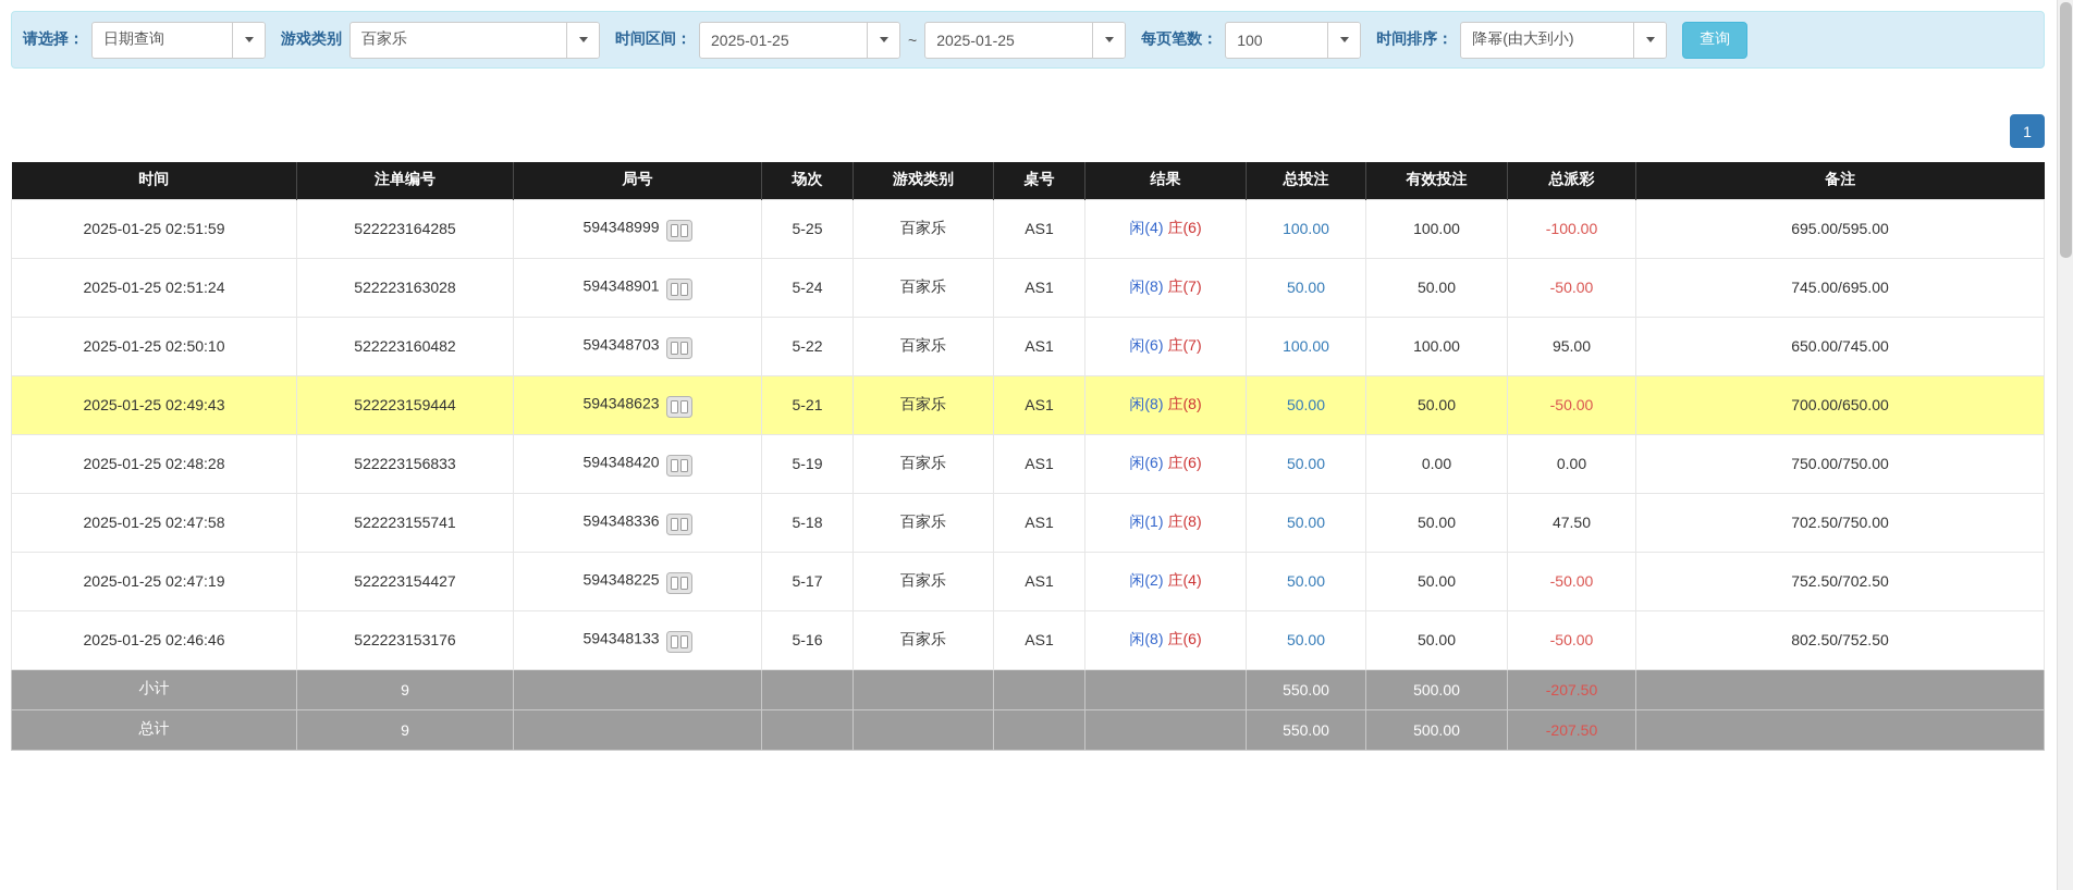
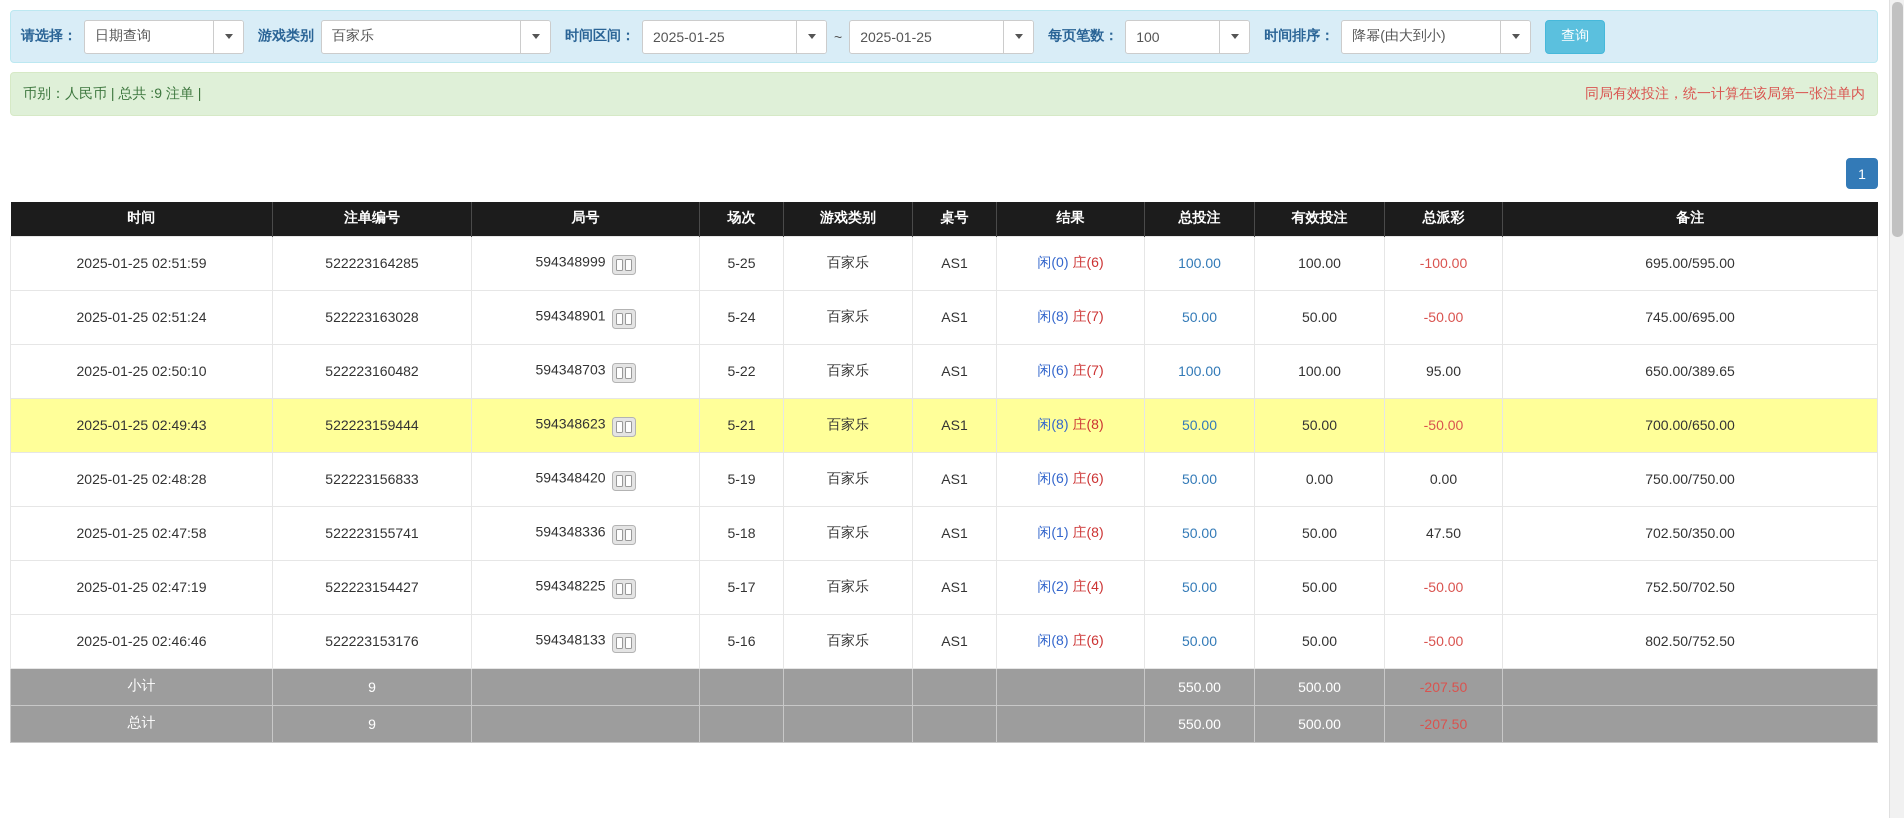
  请选择：
  日期查询
  游戏类别
  百家乐
  时间区间：
  2025-01-25
  ~
  2025-01-25
  每页笔数：
  100
  时间排序：
  降幂(由大到小)
  查询
+ 币别：人民币 | 总共 :9 注单 |
+ 同局有效投注，统一计算在该局第一张注单内
  1
  时间	注单编号	局号	场次	游戏类别	桌号	结果	总投注	有效投注	总派彩	备注
- 2025-01-25 02:51:59	522223164285	594348999	5-25	百家乐	AS1	闲(4) 庄(6)	100.00	100.00	-100.00	695.00/595.00
+ 2025-01-25 02:51:59	522223164285	594348999	5-25	百家乐	AS1	闲(0) 庄(6)	100.00	100.00	-100.00	695.00/595.00
  2025-01-25 02:51:24	522223163028	594348901	5-24	百家乐	AS1	闲(8) 庄(7)	50.00	50.00	-50.00	745.00/695.00
- 2025-01-25 02:50:10	522223160482	594348703	5-22	百家乐	AS1	闲(6) 庄(7)	100.00	100.00	95.00	650.00/745.00
+ 2025-01-25 02:50:10	522223160482	594348703	5-22	百家乐	AS1	闲(6) 庄(7)	100.00	100.00	95.00	650.00/389.65
  2025-01-25 02:49:43	522223159444	594348623	5-21	百家乐	AS1	闲(8) 庄(8)	50.00	50.00	-50.00	700.00/650.00
  2025-01-25 02:48:28	522223156833	594348420	5-19	百家乐	AS1	闲(6) 庄(6)	50.00	0.00	0.00	750.00/750.00
- 2025-01-25 02:47:58	522223155741	594348336	5-18	百家乐	AS1	闲(1) 庄(8)	50.00	50.00	47.50	702.50/750.00
+ 2025-01-25 02:47:58	522223155741	594348336	5-18	百家乐	AS1	闲(1) 庄(8)	50.00	50.00	47.50	702.50/350.00
  2025-01-25 02:47:19	522223154427	594348225	5-17	百家乐	AS1	闲(2) 庄(4)	50.00	50.00	-50.00	752.50/702.50
  2025-01-25 02:46:46	522223153176	594348133	5-16	百家乐	AS1	闲(8) 庄(6)	50.00	50.00	-50.00	802.50/752.50
  小计	9						550.00	500.00	-207.50
  总计	9						550.00	500.00	-207.50
